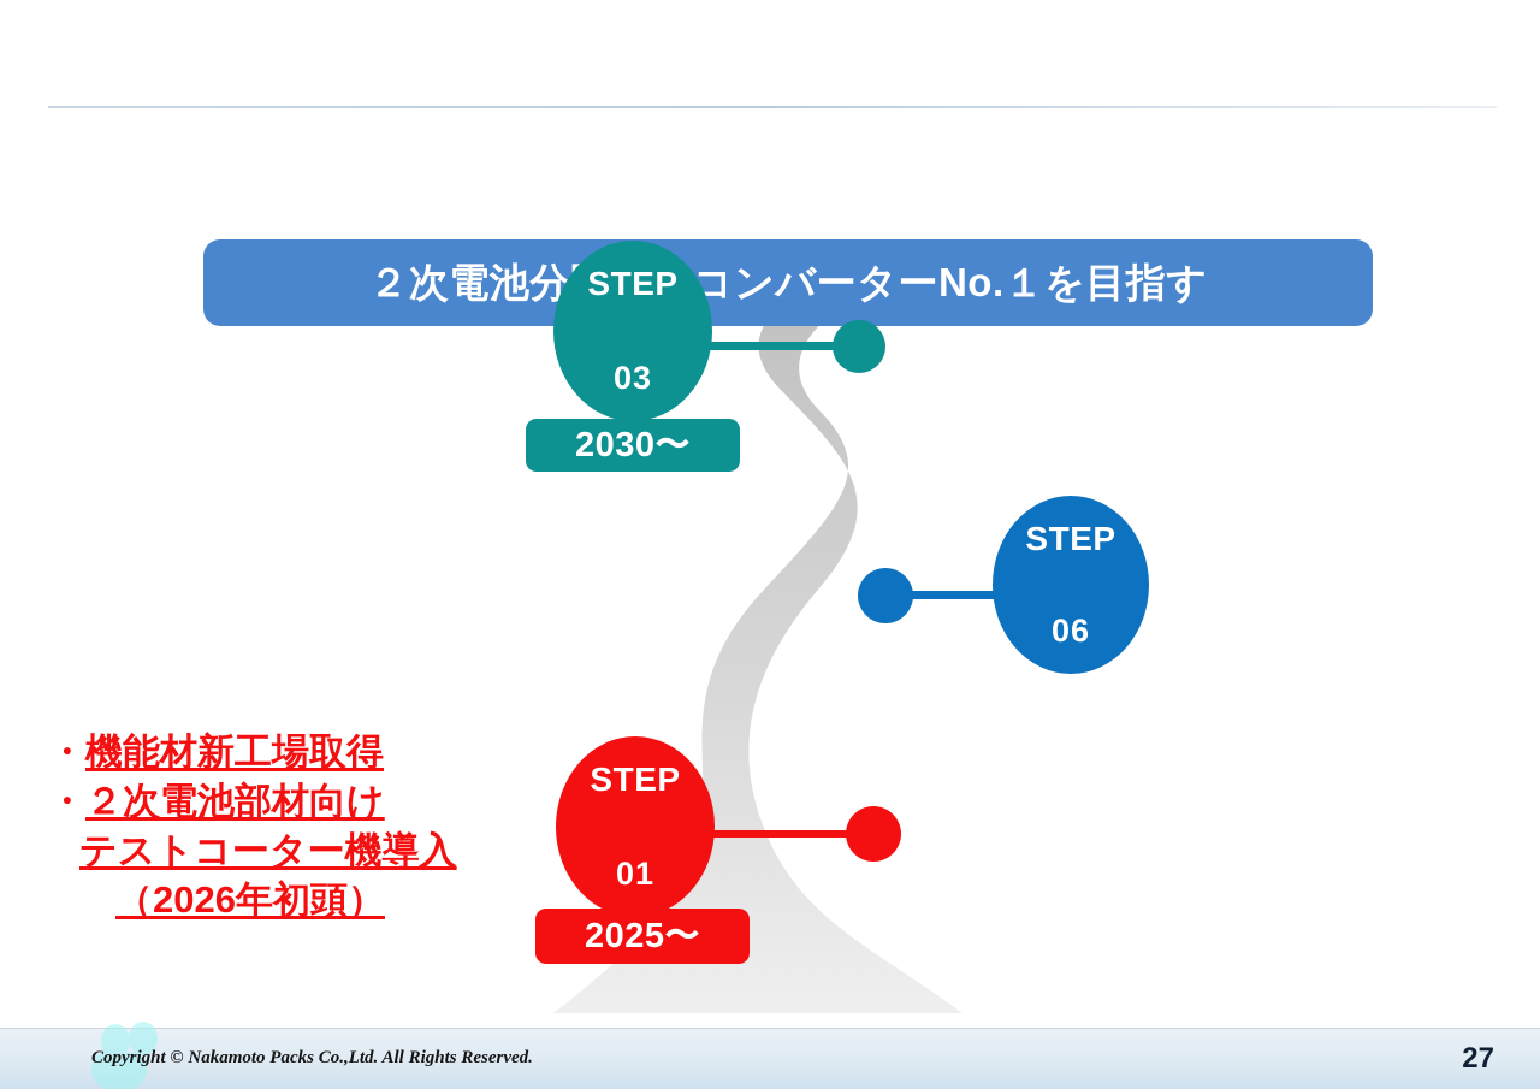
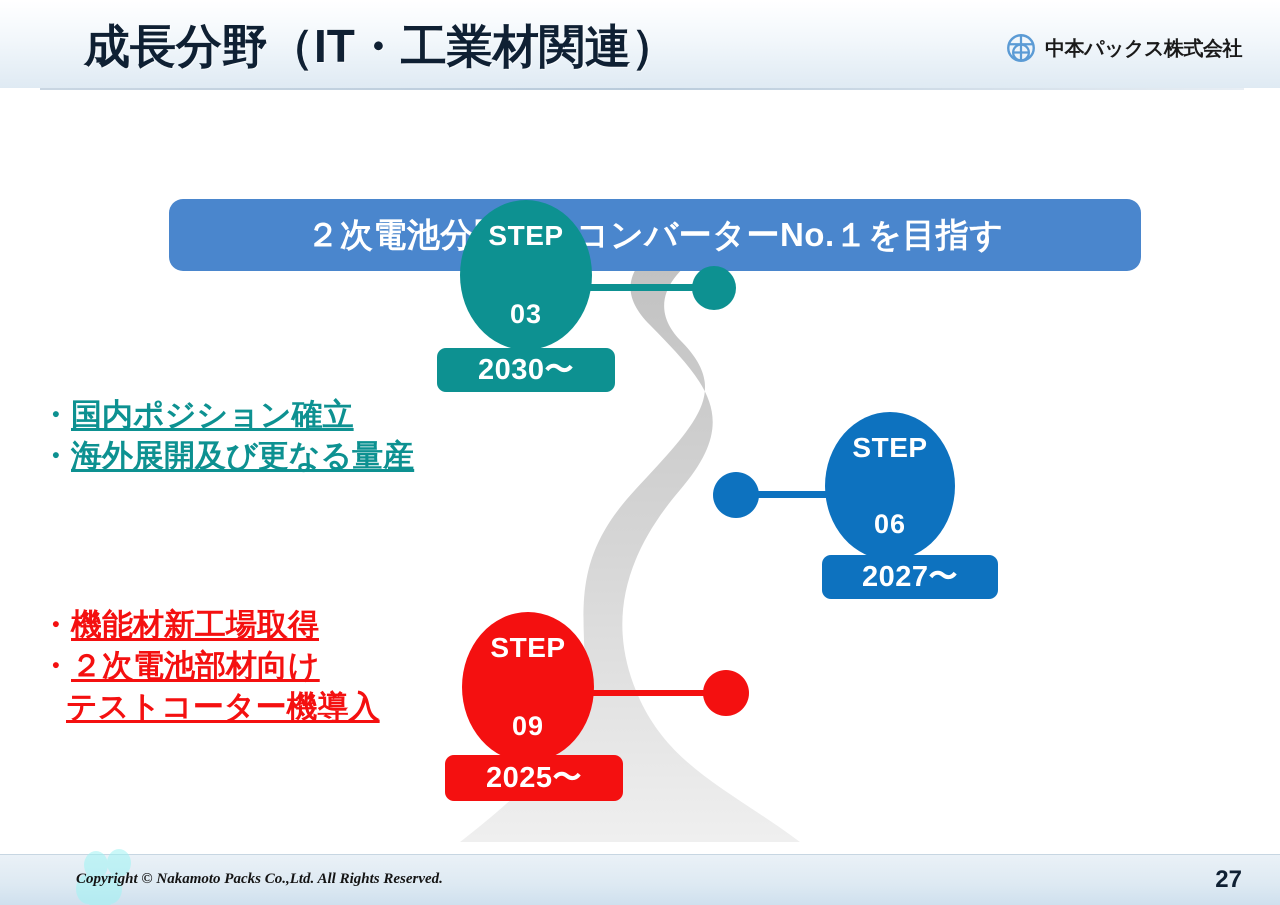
+ 成長分野（IT・工業材関連）
+ 中本パックス株式会社
  ２次電池分コンバーターNo.１を目指す
  STEP
  03
  2030〜
  STEP
  06
+ 2027〜
+ ・国内ポジション確立
+ ・海外展開及び更なる量産
  STEP
- 01
+ 09
  2025〜
  ・機能材新工場取得
  ・２次電池部材向け
  テストコーター機導入
- （2026年初頭）
  Copyright © Nakamoto Packs Co.,Ltd. All Rights Reserved.
  27
